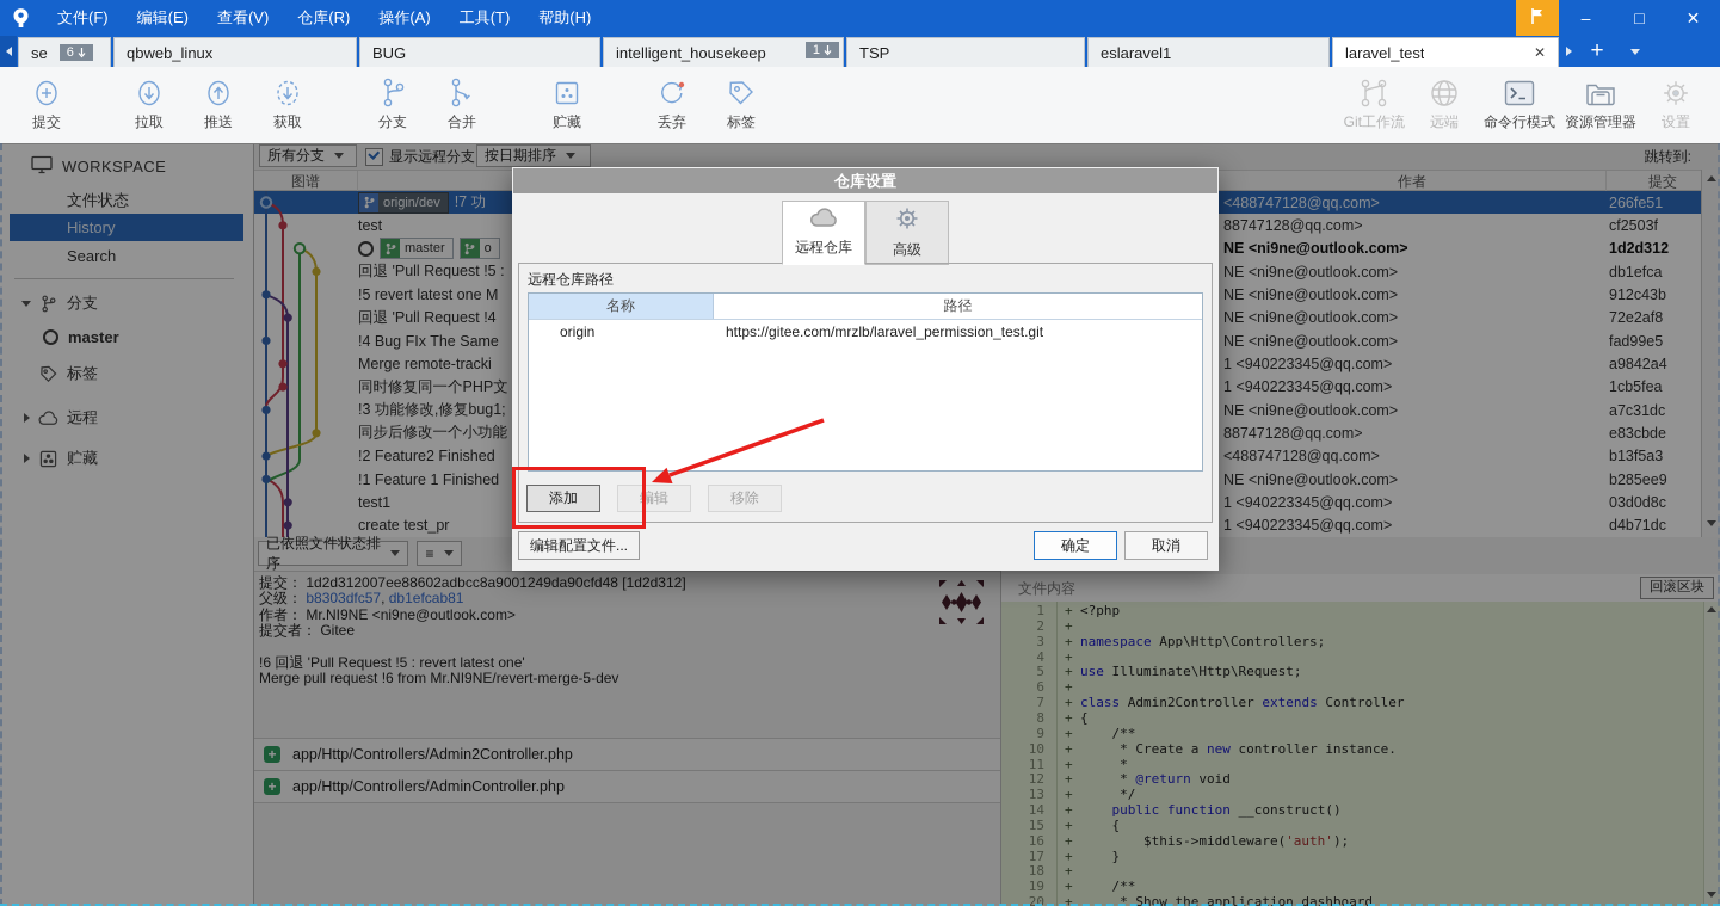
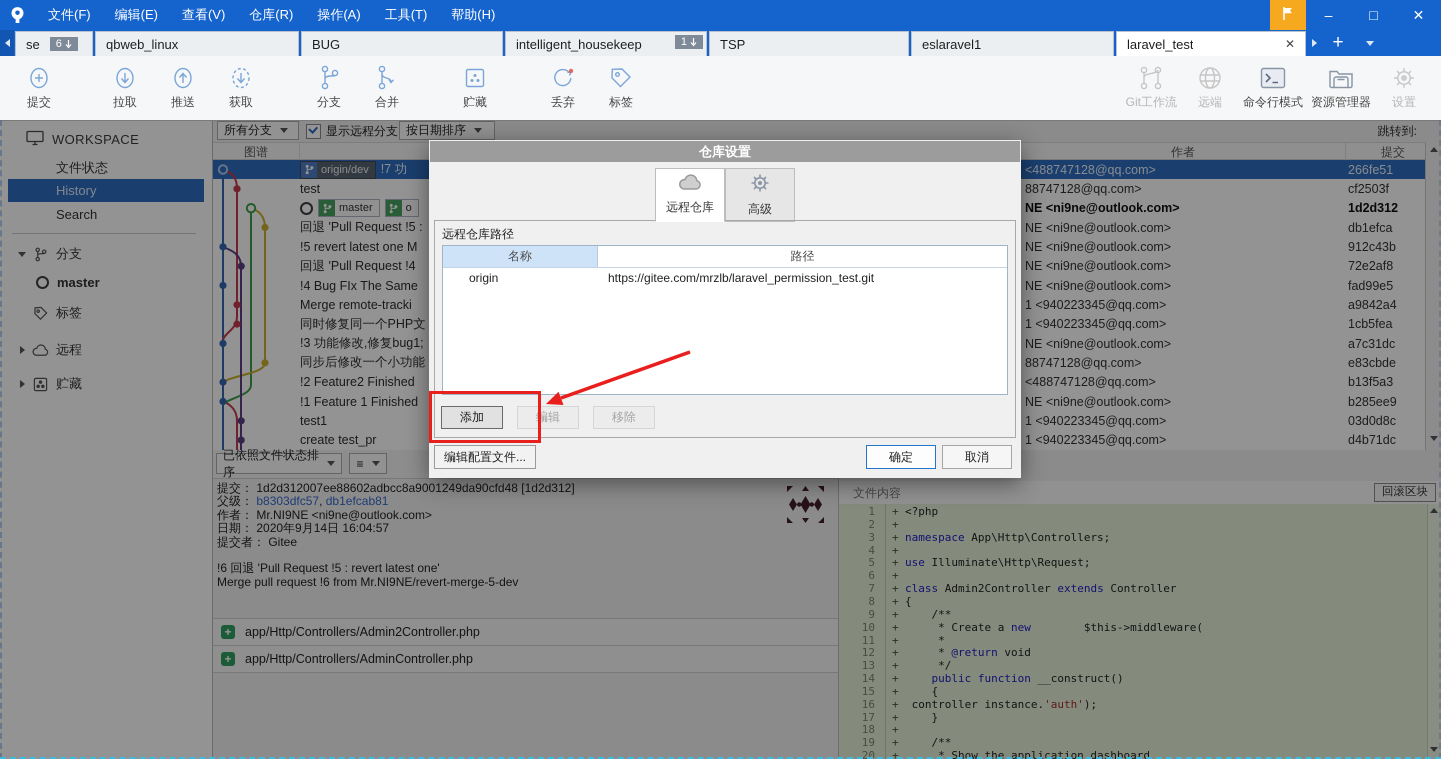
  文件(F)
  编辑(E)
  查看(V)
  仓库(R)
  操作(A)
  工具(T)
  帮助(H)
  –
  □
  ✕
  se
  6
  qbweb_linux
  BUG
  intelligent_housekeep
  1
  TSP
  eslaravel1
  laravel_test
  ✕
  +
  提交
  拉取
  推送
  获取
  分支
  合并
  贮藏
  丢弃
  标签
  Git工作流
  远端
  命令行模式
  资源管理器
  设置
  WORKSPACE
  文件状态
  History
  Search
  分支
  master
  标签
  远程
  贮藏
  所有分支
  显示远程分支
  按日期排序
  跳转到:
  图谱
  作者
  提交
  origin/dev
  !7 功
  <488747128@qq.com>
  266fe51
  test
  88747128@qq.com>
  cf2503f
  master
  o
  NE <ni9ne@outlook.com>
  1d2d312
  回退 'Pull Request !5 :
  NE <ni9ne@outlook.com>
  db1efca
  !5 revert latest one M
  NE <ni9ne@outlook.com>
  912c43b
  回退 'Pull Request !4
  NE <ni9ne@outlook.com>
  72e2af8
  !4 Bug FIx The Same
  NE <ni9ne@outlook.com>
  fad99e5
  Merge remote-tracki
  1 <940223345@qq.com>
  a9842a4
  同时修复同一个PHP文
  1 <940223345@qq.com>
  1cb5fea
  !3 功能修改,修复bug1;
  NE <ni9ne@outlook.com>
  a7c31dc
  同步后修改一个小功能
  88747128@qq.com>
  e83cbde
  !2 Feature2 Finished
  <488747128@qq.com>
  b13f5a3
  !1 Feature 1 Finished
  NE <ni9ne@outlook.com>
  b285ee9
  test1
  1 <940223345@qq.com>
  03d0d8c
  create test_pr
  1 <940223345@qq.com>
  d4b71dc
  已依照文件状态排序
  ≡
  提交： 1d2d312007ee88602adbcc8a9001249da90cfd48 [1d2d312]
  父级： b8303dfc57, db1efcab81
  作者： Mr.NI9NE <ni9ne@outlook.com>
+ 日期： 2020年9月14日 16:04:57
  提交者： Gitee
  !6 回退 'Pull Request !5 : revert latest one'
  Merge pull request !6 from Mr.NI9NE/revert-merge-5-dev
  +
  app/Http/Controllers/Admin2Controller.php
  +
  app/Http/Controllers/AdminController.php
  文件内容
  回滚区块
  1
  +
  <?php
  2
  +
  3
  +
  namespace App\Http\Controllers;
  4
  +
  5
  +
  use Illuminate\Http\Request;
  6
  +
  7
  +
  class Admin2Controller extends Controller
  8
  +
  {
  9
  +
  /**
  10
  +
- * Create a new controller instance.
+ * Create a new $this->middleware(
  11
  +
  *
  12
  +
  * @return void
  13
  +
  */
  14
  +
  public function __construct()
  15
  +
  {
  16
  +
- $this->middleware('auth');
+ controller instance.'auth');
  17
  +
  }
  18
  +
  19
  +
  /**
  20
  +
  * Show the application dashboard
  仓库设置
  远程仓库
  高级
  远程仓库路径
  名称
  路径
  origin
  https://gitee.com/mrzlb/laravel_permission_test.git
  添加
  编辑
  移除
  编辑配置文件...
  确定
  取消
